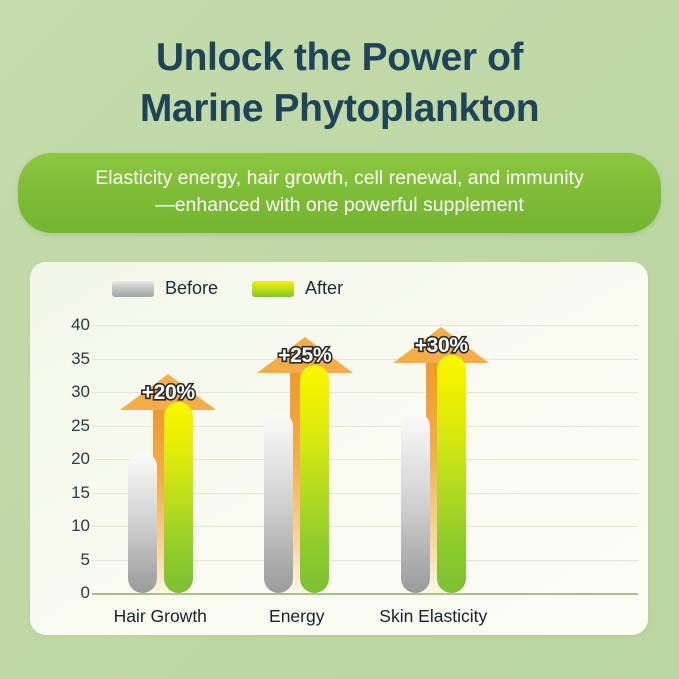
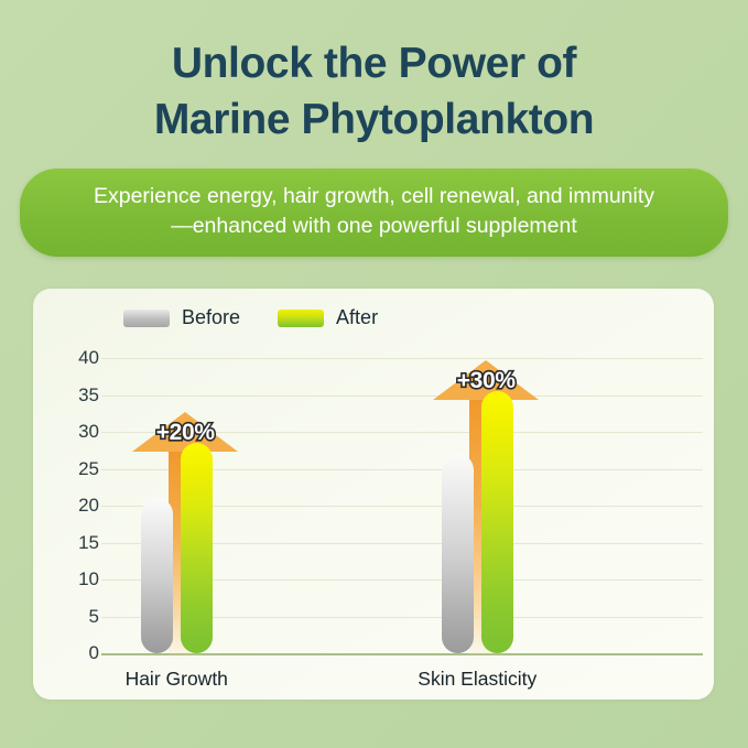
  Unlock the Power of
  Marine Phytoplankton
- Elasticity energy, hair growth, cell renewal, and immunity
+ Experience energy, hair growth, cell renewal, and immunity
  —enhanced with one powerful supplement
  Before
  After
  0
  5
  10
  15
  20
  25
  30
  35
  40
  +20%
  Hair Growth
- +25%
- Energy
  +30%
  Skin Elasticity
